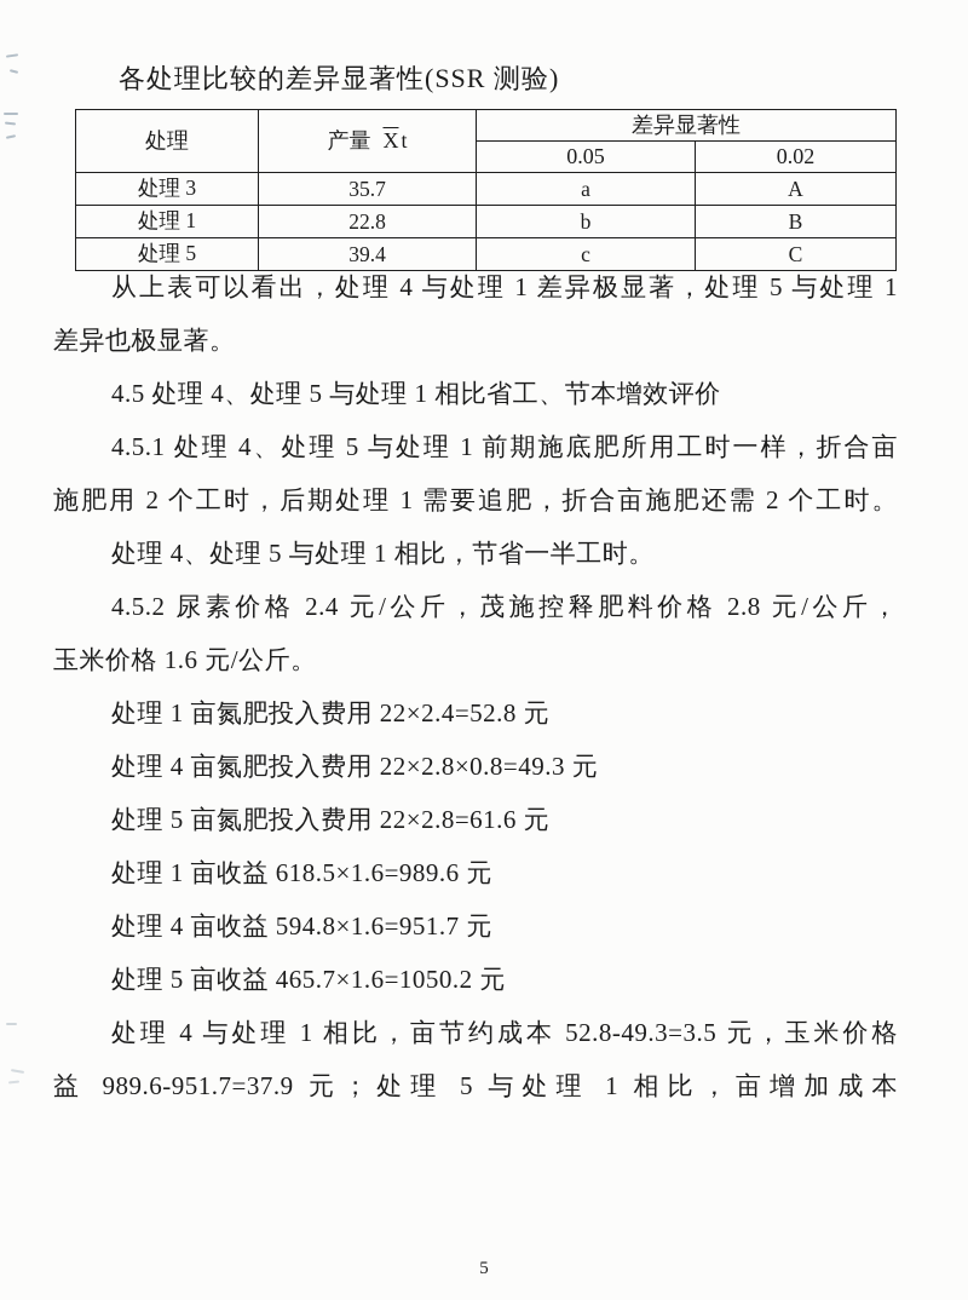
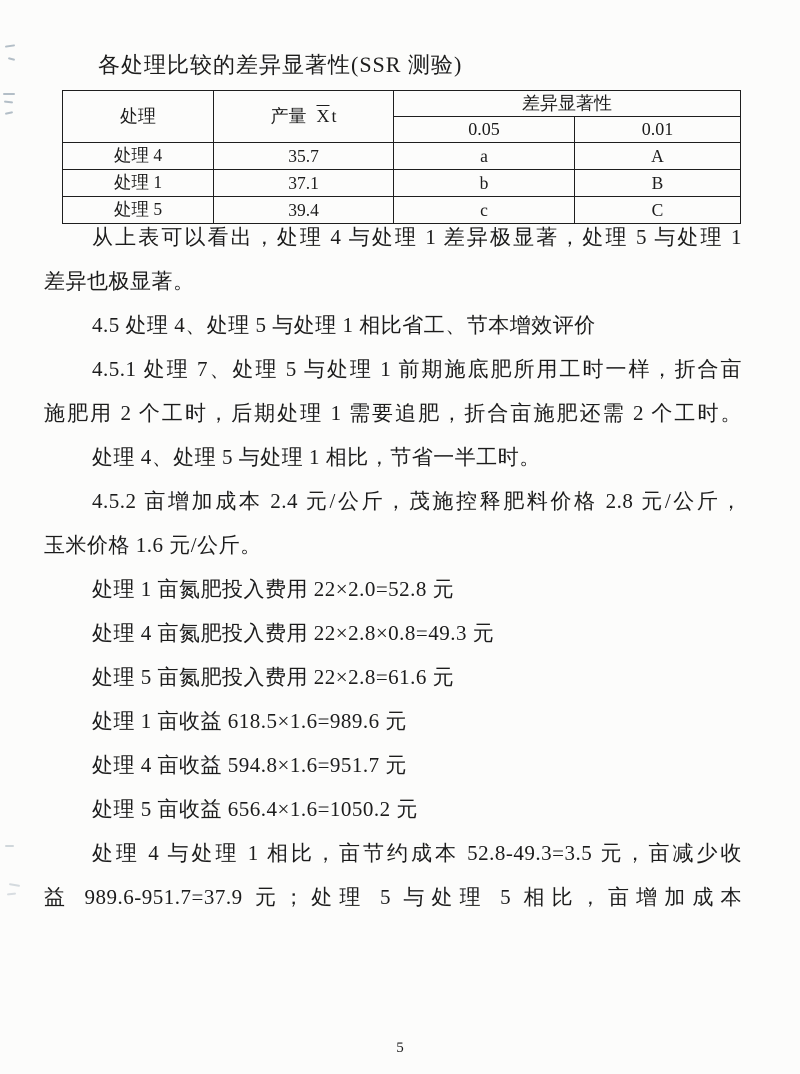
  各处理比较的差异显著性(SSR 测验)
  处理	产量 Xt	差异显著性
- 0.05	0.02
+ 0.05	0.01
- 处理 3	35.7	a	A
+ 处理 4	35.7	a	A
- 处理 1	22.8	b	B
+ 处理 1	37.1	b	B
  处理 5	39.4	c	C
  从上表可以看出，处理 4 与处理 1 差异极显著，处理 5 与处理 1
  差异也极显著。
  4.5 处理 4、处理 5 与处理 1 相比省工、节本增效评价
- 4.5.1 处理 4、处理 5 与处理 1 前期施底肥所用工时一样，折合亩
+ 4.5.1 处理 7、处理 5 与处理 1 前期施底肥所用工时一样，折合亩
  施肥用 2 个工时，后期处理 1 需要追肥，折合亩施肥还需 2 个工时。
  处理 4、处理 5 与处理 1 相比，节省一半工时。
- 4.5.2 尿素价格 2.4 元/公斤，茂施控释肥料价格 2.8 元/公斤，
+ 4.5.2 亩增加成本 2.4 元/公斤，茂施控释肥料价格 2.8 元/公斤，
  玉米价格 1.6 元/公斤。
- 处理 1 亩氮肥投入费用 22×2.4=52.8 元
+ 处理 1 亩氮肥投入费用 22×2.0=52.8 元
  处理 4 亩氮肥投入费用 22×2.8×0.8=49.3 元
  处理 5 亩氮肥投入费用 22×2.8=61.6 元
  处理 1 亩收益 618.5×1.6=989.6 元
  处理 4 亩收益 594.8×1.6=951.7 元
- 处理 5 亩收益 465.7×1.6=1050.2 元
+ 处理 5 亩收益 656.4×1.6=1050.2 元
- 处理 4 与处理 1 相比，亩节约成本 52.8-49.3=3.5 元，玉米价格
+ 处理 4 与处理 1 相比，亩节约成本 52.8-49.3=3.5 元，亩减少收
- 益 989.6-951.7=37.9 元；处理 5 与处理 1 相比，亩增加成本
+ 益 989.6-951.7=37.9 元；处理 5 与处理 5 相比，亩增加成本
  5
